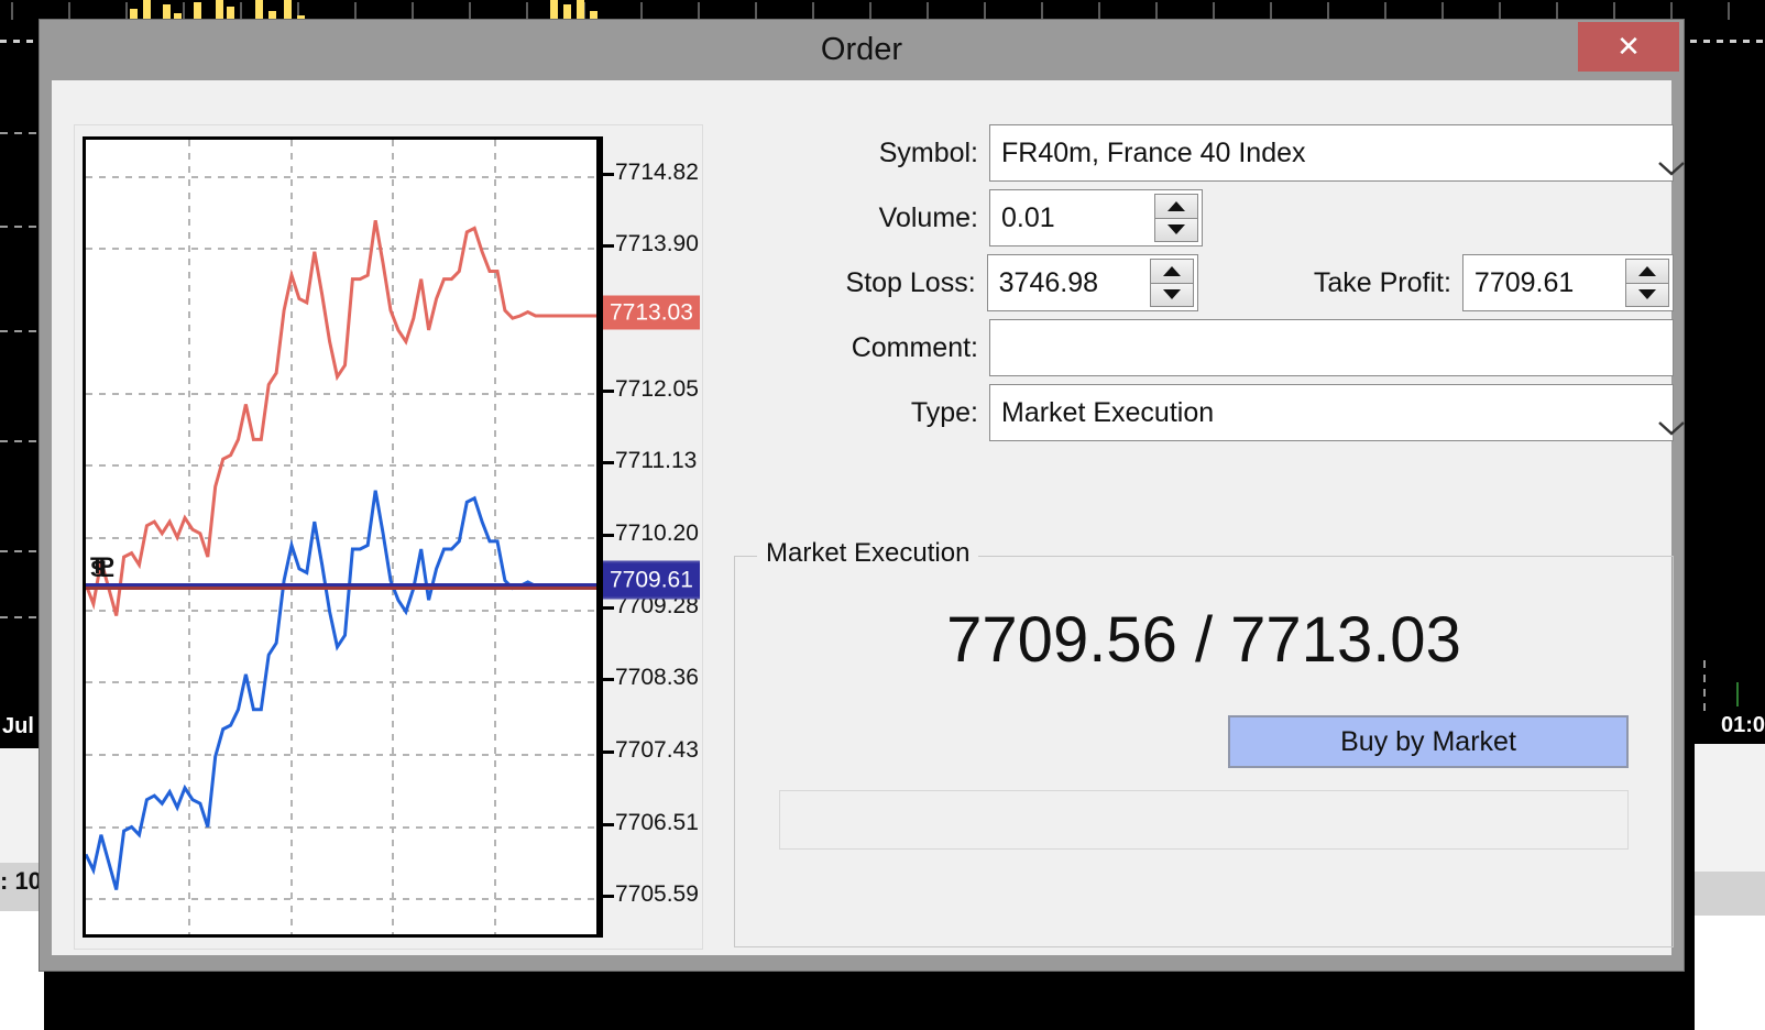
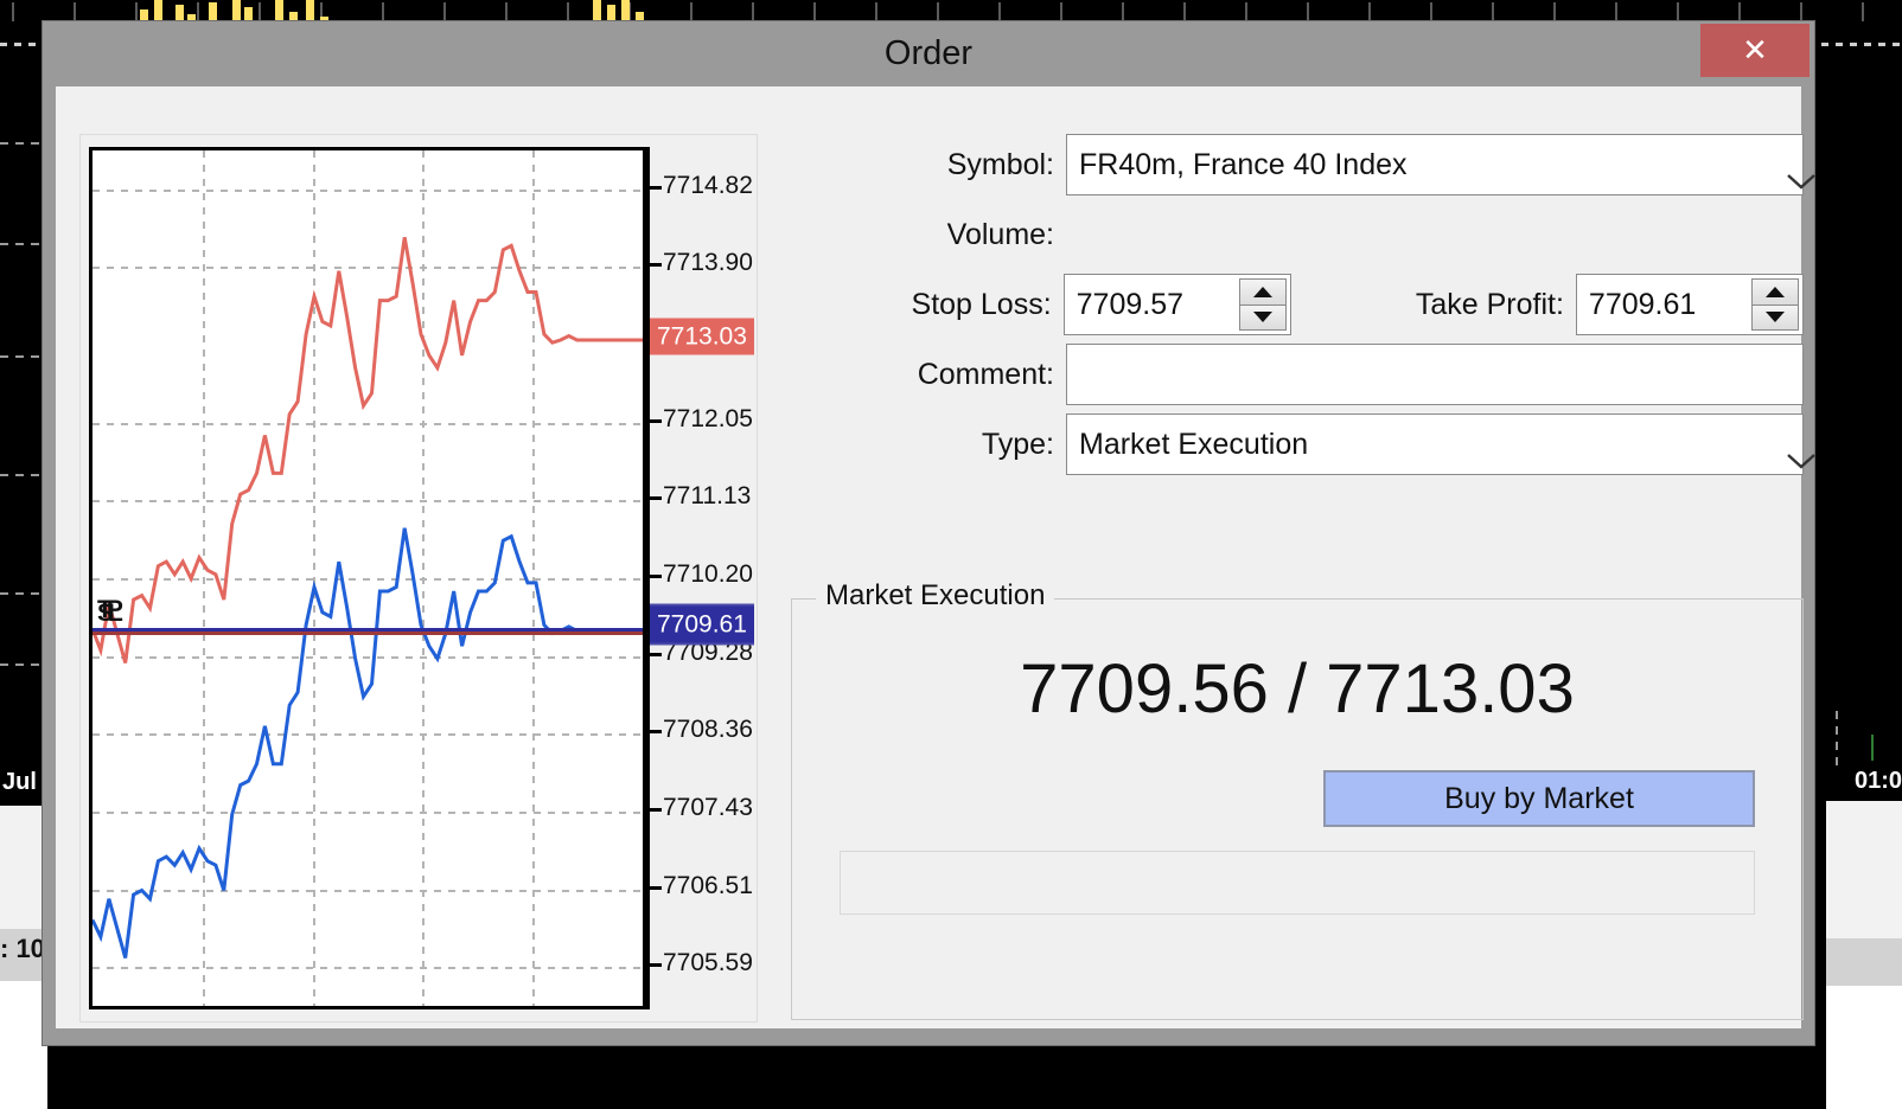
  Jul
  : 10
  01:0
  Order
  ✕
  TP
  SL
  7714.82
  7713.90
  7712.05
  7711.13
  7710.20
  7709.28
  7708.36
  7707.43
  7706.51
  7705.59
  7713.03
  7709.61
  Symbol:
  FR40m, France 40 Index
  Volume:
- 0.01
  Stop Loss:
- 3746.98
+ 7709.57
  Take Profit:
  7709.61
  Comment:
  Type:
  Market Execution
  Market Execution
  7709.56 / 7713.03
  Buy by Market
